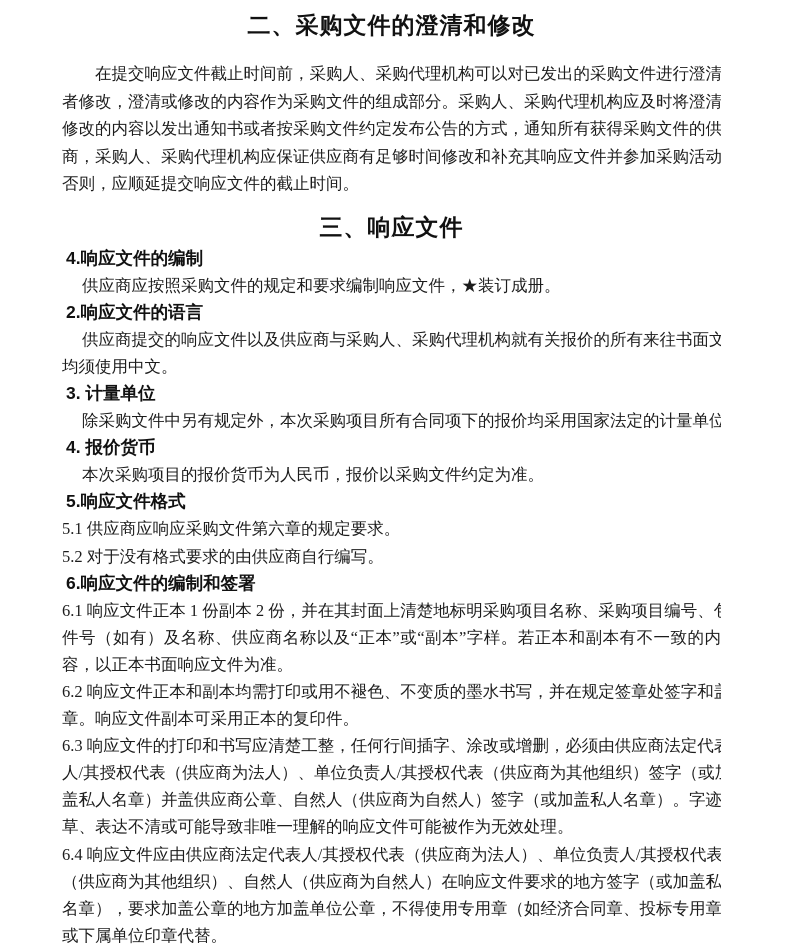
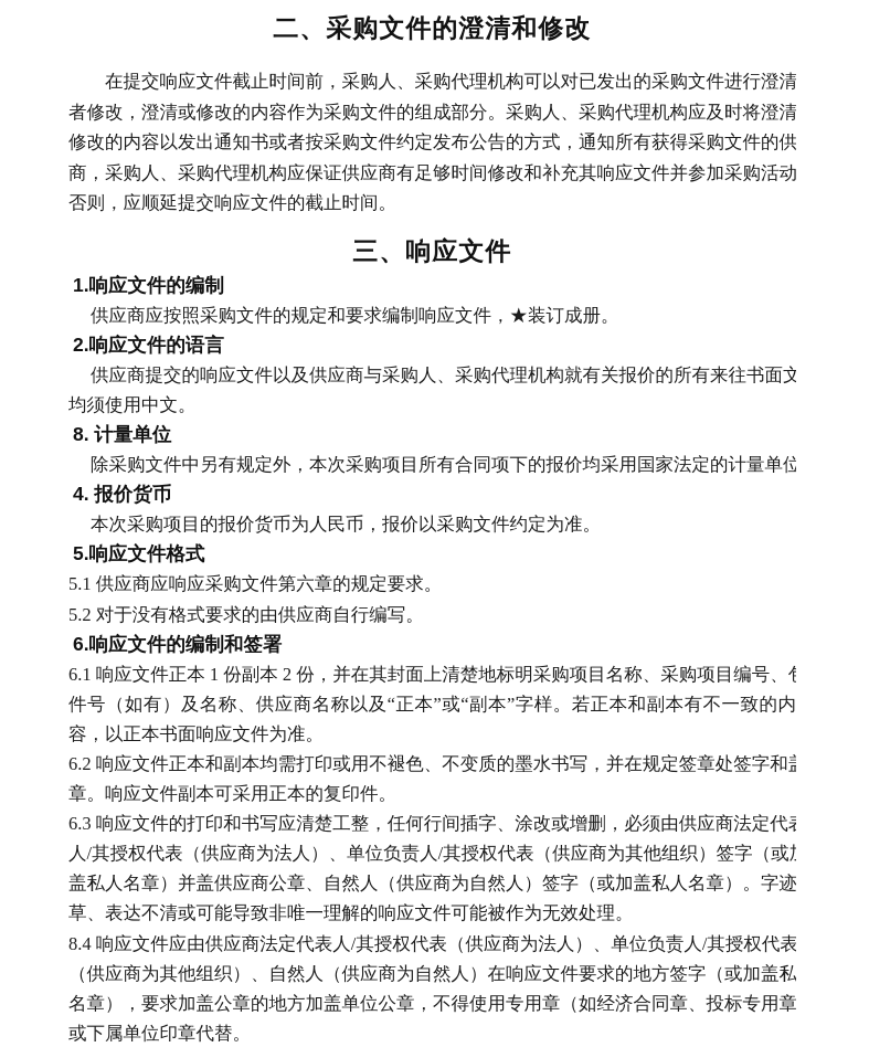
  二、采购文件的澄清和修改
  在提交响应文件截止时间前，采购人、采购代理机构可以对已发出的采购文件进行澄清
  者修改，澄清或修改的内容作为采购文件的组成部分。采购人、采购代理机构应及时将澄清
  修改的内容以发出通知书或者按采购文件约定发布公告的方式，通知所有获得采购文件的供
  商，采购人、采购代理机构应保证供应商有足够时间修改和补充其响应文件并参加采购活动
  否则，应顺延提交响应文件的截止时间。
  三、响应文件
- 4.响应文件的编制
+ 1.响应文件的编制
  供应商应按照采购文件的规定和要求编制响应文件，★装订成册。
  2.响应文件的语言
  供应商提交的响应文件以及供应商与采购人、采购代理机构就有关报价的所有来往书面文
  均须使用中文。
- 3. 计量单位
+ 8. 计量单位
  除采购文件中另有规定外，本次采购项目所有合同项下的报价均采用国家法定的计量单位
  4. 报价货币
  本次采购项目的报价货币为人民币，报价以采购文件约定为准。
  5.响应文件格式
  5.1 供应商应响应采购文件第六章的规定要求。
  5.2 对于没有格式要求的由供应商自行编写。
  6.响应文件的编制和签署
  6.1 响应文件正本 1 份副本 2 份，并在其封面上清楚地标明采购项目名称、采购项目编号、
  件号（如有）及名称、供应商名称以及“正本”或“副本”字样。若正本和副本有不一致的内
  容，以正本书面响应文件为准。
  6.2 响应文件正本和副本均需打印或用不褪色、不变质的墨水书写，并在规定签章处签字和
  章。响应文件副本可采用正本的复印件。
  6.3 响应文件的打印和书写应清楚工整，任何行间插字、涂改或增删，必须由供应商法定代
  人/其授权代表（供应商为法人）、单位负责人/其授权代表（供应商为其他组织）签字（或
  盖私人名章）并盖供应商公章、自然人（供应商为自然人）签字（或加盖私人名章）。字迹
  草、表达不清或可能导致非唯一理解的响应文件可能被作为无效处理。
- 6.4 响应文件应由供应商法定代表人/其授权代表（供应商为法人）、单位负责人/其授权代表
+ 8.4 响应文件应由供应商法定代表人/其授权代表（供应商为法人）、单位负责人/其授权代表
  （供应商为其他组织）、自然人（供应商为自然人）在响应文件要求的地方签字（或加盖私
  名章），要求加盖公章的地方加盖单位公章，不得使用专用章（如经济合同章、投标专用章
  或下属单位印章代替。
